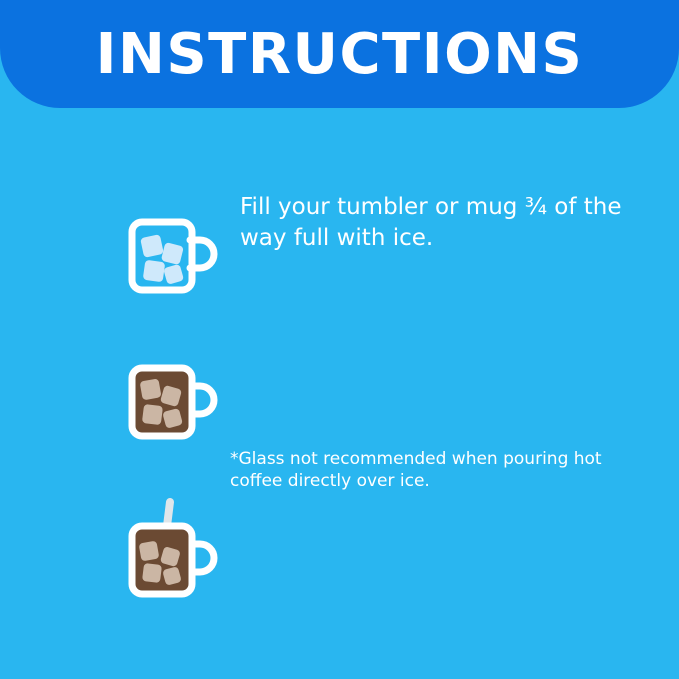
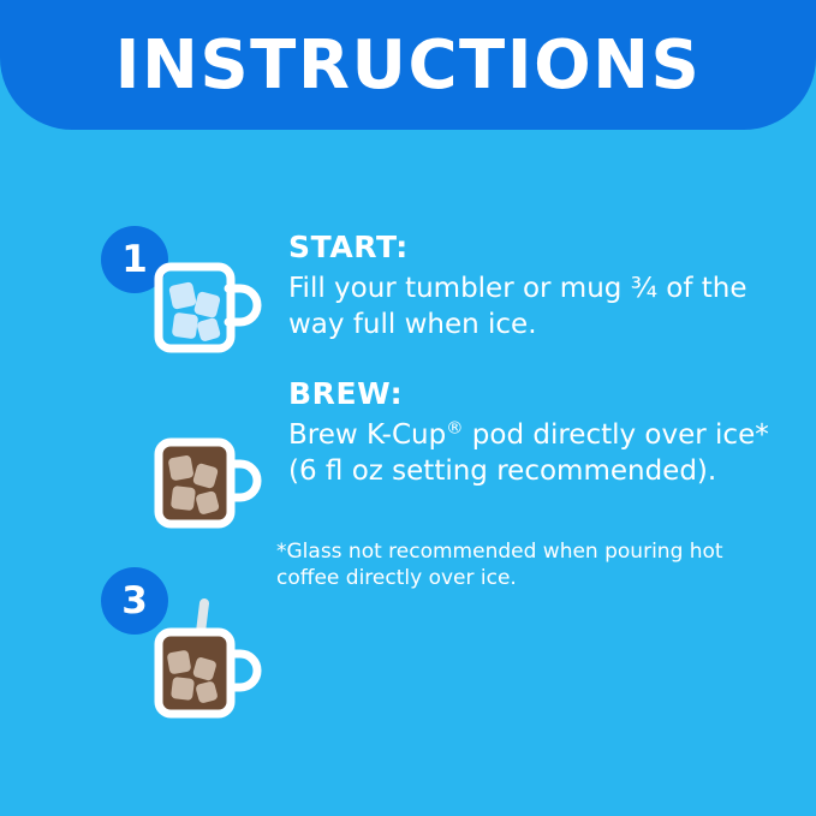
  INSTRUCTIONS
+ 1
+ START:
- Fill your tumbler or mug ¾ of the way full with ice.
+ Fill your tumbler or mug ¾ of the way full when ice.
+ BREW:
+ Brew K-Cup® pod directly over ice* (6 fl oz setting recommended).
  *Glass not recommended when pouring hot coffee directly over ice.
+ 3
